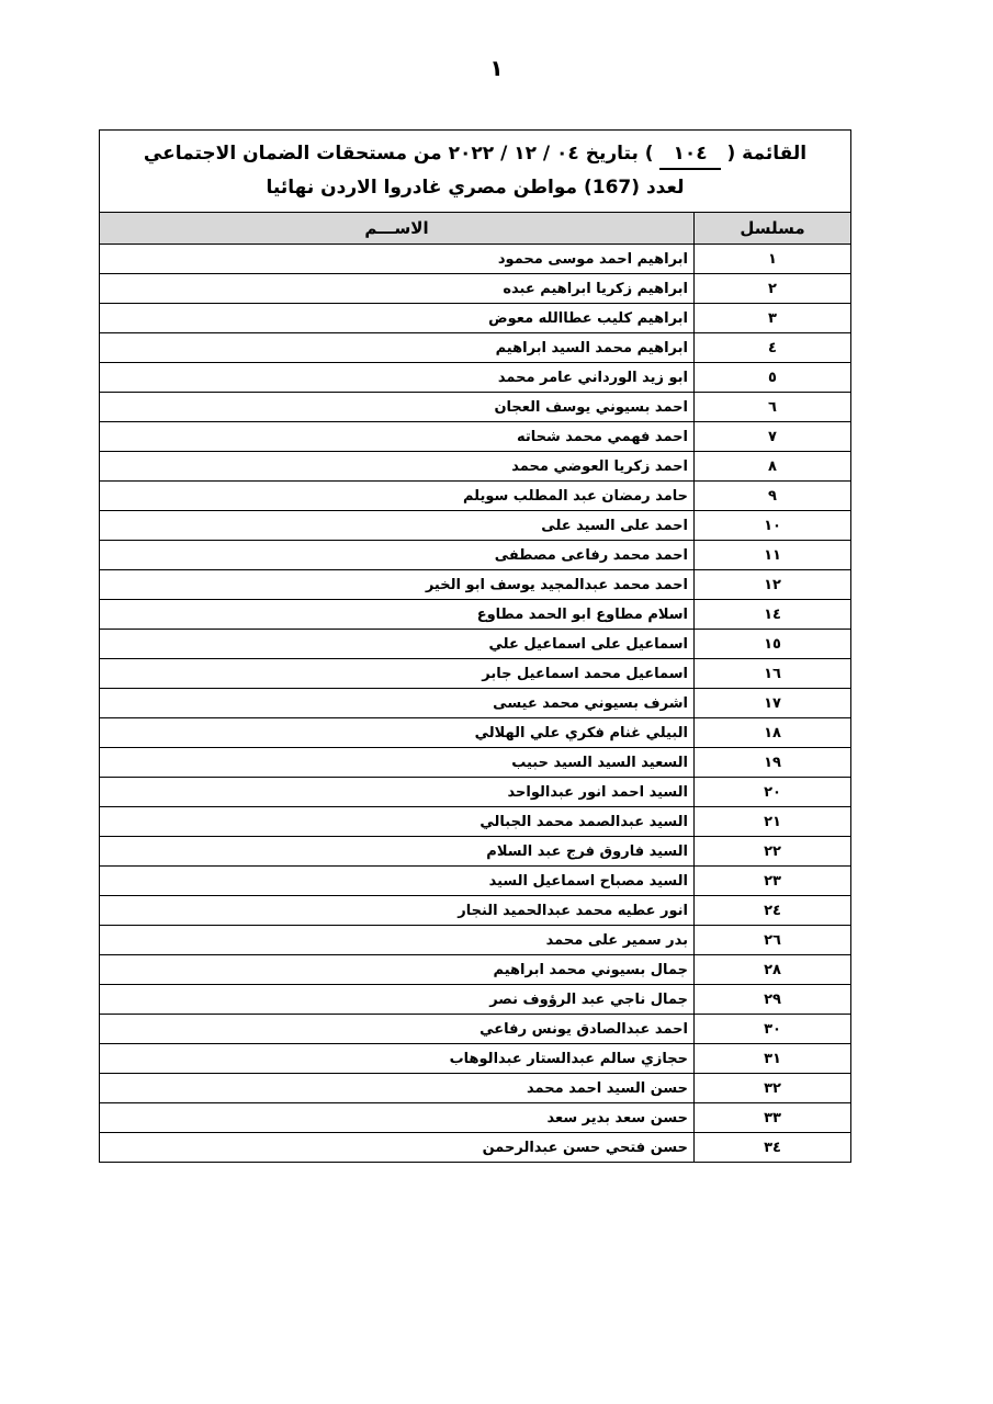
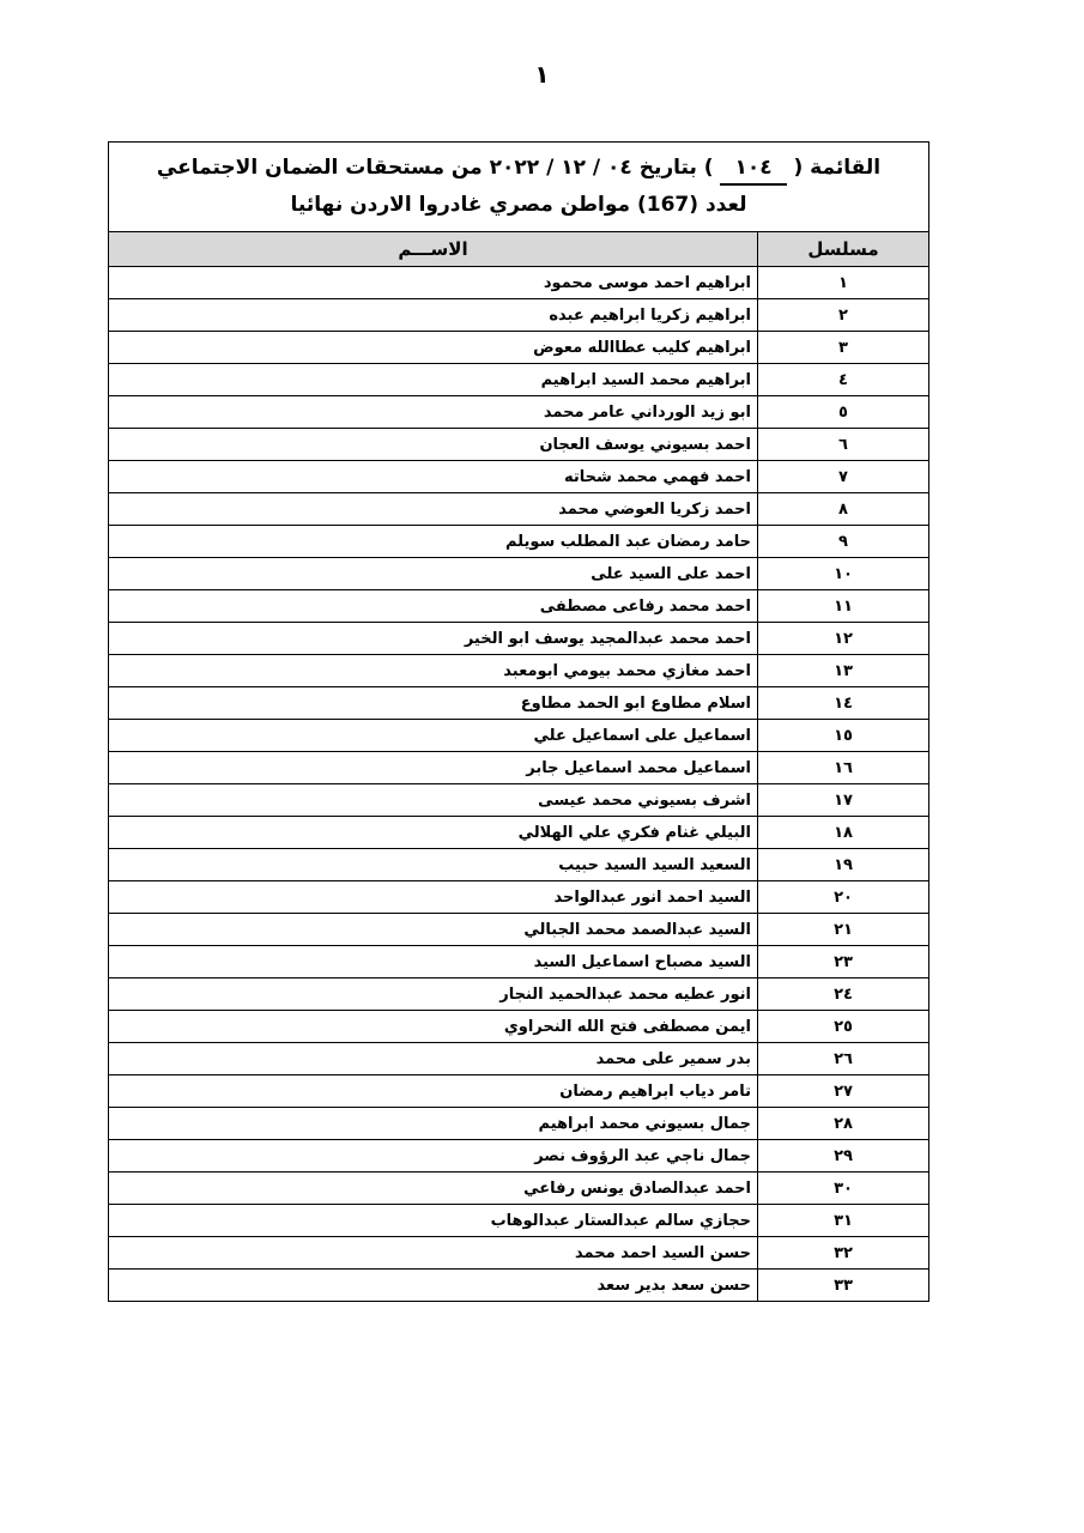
  ١
  القائمة ( ١٠٤ ) بتاريخ ٠٤ / ١٢ / ٢٠٢٢ من مستحقات الضمان الاجتماعي
  لعدد (167) مواطن مصري غادروا الاردن نهائيا
  مسلسل	الاســـم
  ١	ابراهيم احمد موسى محمود
  ٢	ابراهيم زكريا ابراهيم عبده
  ٣	ابراهيم كليب عطاالله معوض
  ٤	ابراهيم محمد السيد ابراهيم
  ٥	ابو زيد الورداني عامر محمد
  ٦	احمد بسيوني يوسف العجان
  ٧	احمد فهمي محمد شحاته
  ٨	احمد زكريا العوضي محمد
  ٩	حامد رمضان عبد المطلب سويلم
  ١٠	احمد على السيد على
  ١١	احمد محمد رفاعى مصطفى
  ١٢	احمد محمد عبدالمجيد يوسف ابو الخير
+ ١٣	احمد مغازي محمد بيومي ابومعبد
  ١٤	اسلام مطاوع ابو الحمد مطاوع
  ١٥	اسماعيل على اسماعيل علي
  ١٦	اسماعيل محمد اسماعيل جابر
  ١٧	اشرف بسيوني محمد عيسى
  ١٨	البيلي غنام فكري علي الهلالي
  ١٩	السعيد السيد السيد حبيب
  ٢٠	السيد احمد انور عبدالواحد
  ٢١	السيد عبدالصمد محمد الجبالي
- ٢٢	السيد فاروق فرج عبد السلام
  ٢٣	السيد مصباح اسماعيل السيد
  ٢٤	انور عطيه محمد عبدالحميد النجار
+ ٢٥	ايمن مصطفى فتح الله النحراوي
  ٢٦	بدر سمير على محمد
+ ٢٧	تامر دياب ابراهيم رمضان
  ٢٨	جمال بسيوني محمد ابراهيم
  ٢٩	جمال ناجي عبد الرؤوف نصر
  ٣٠	احمد عبدالصادق يونس رفاعي
  ٣١	حجازي سالم عبدالستار عبدالوهاب
  ٣٢	حسن السيد احمد محمد
  ٣٣	حسن سعد بدير سعد
- ٣٤	حسن فتحي حسن عبدالرحمن
